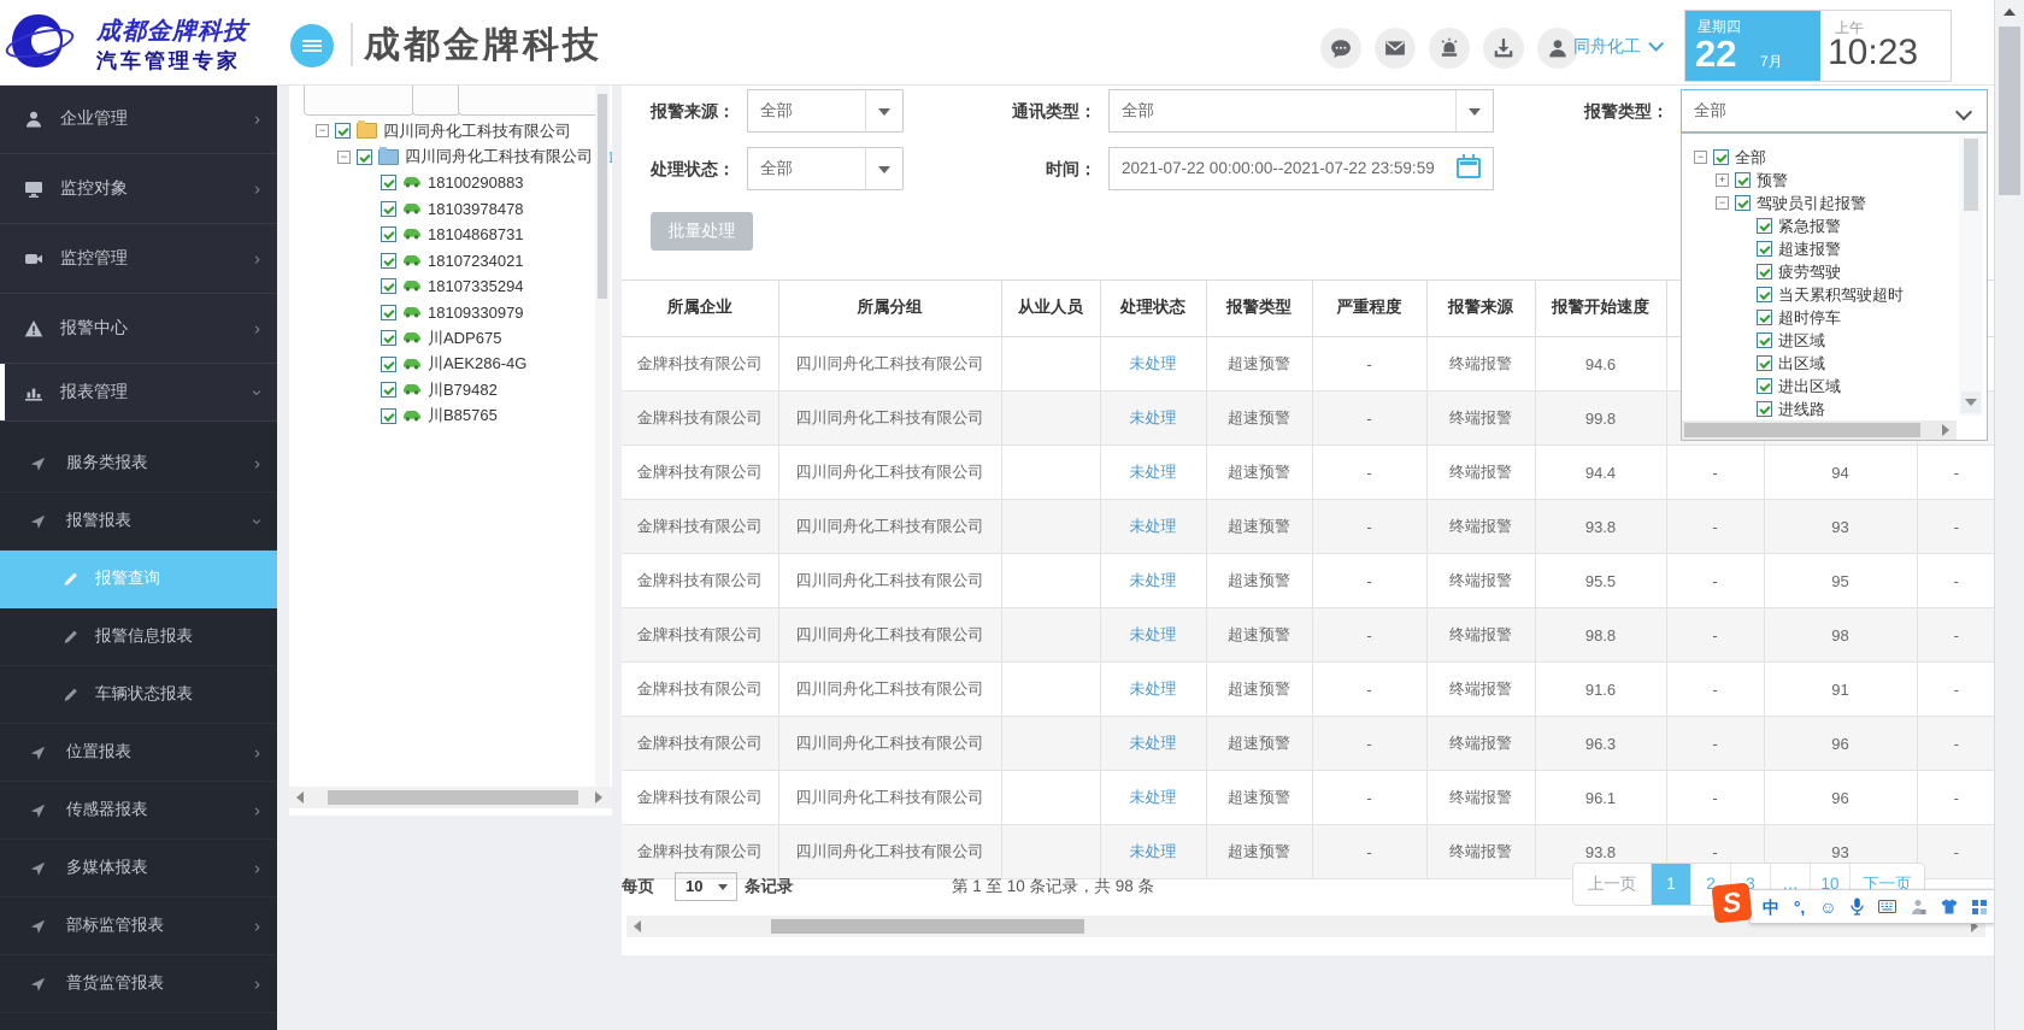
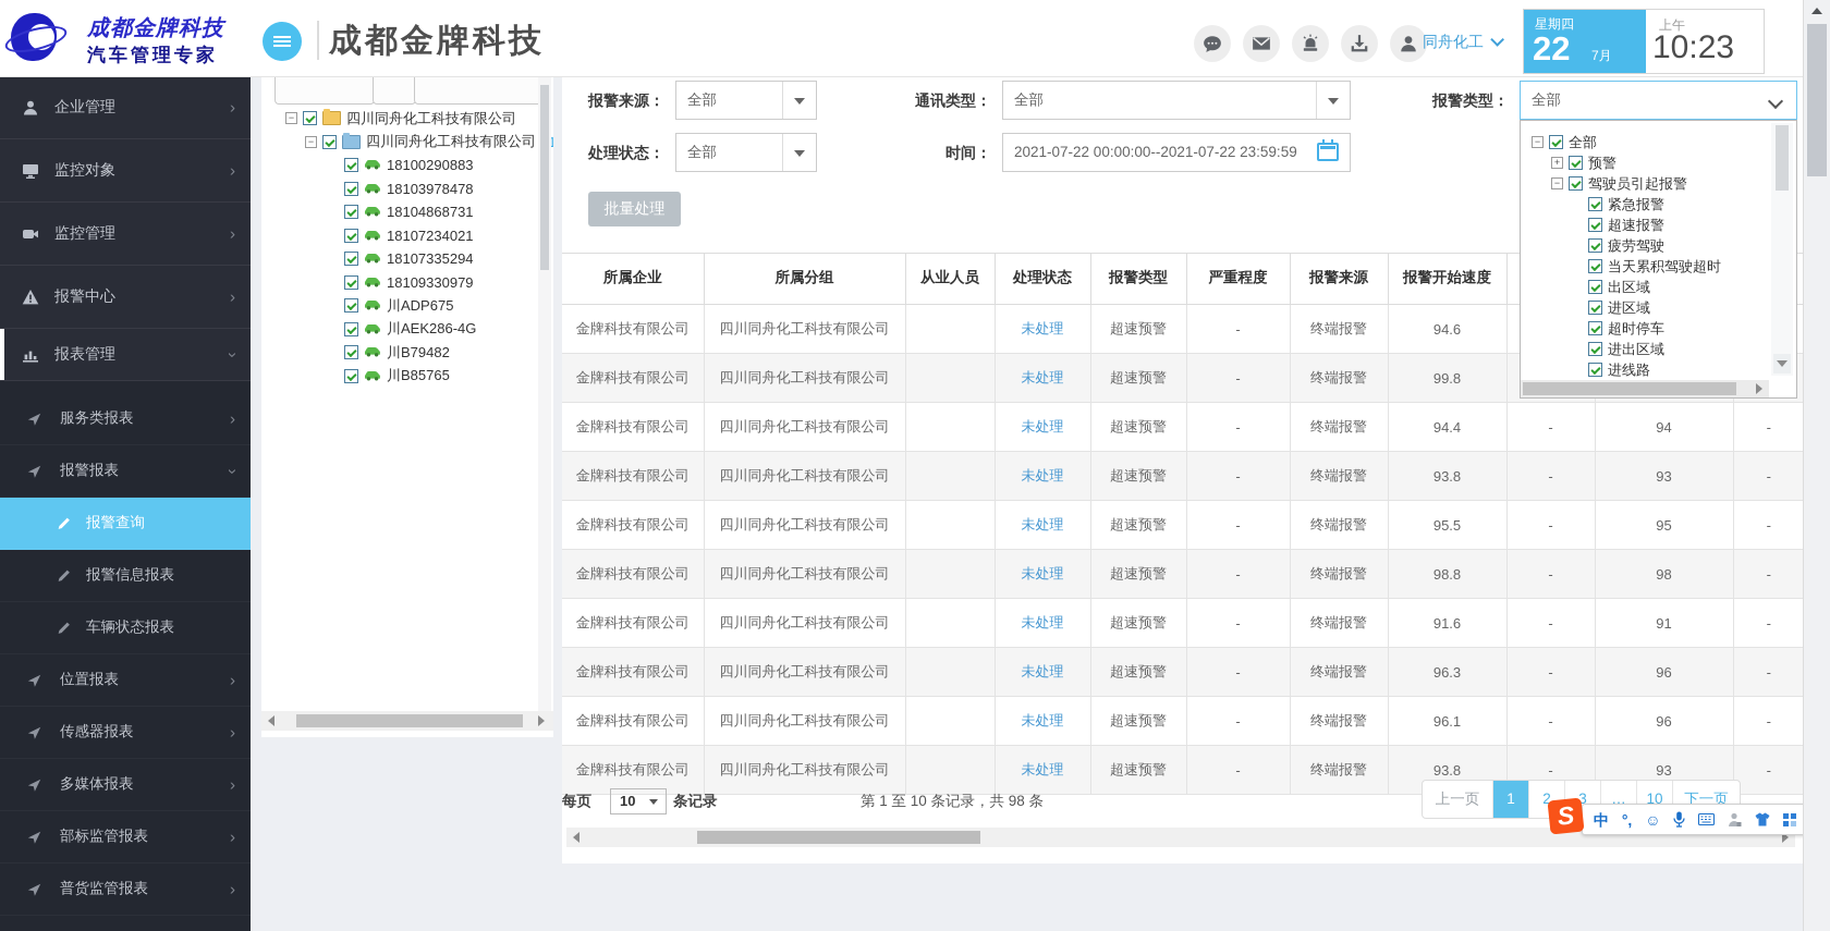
  成都金牌科技
  汽车管理专家
  成都金牌科技
  同舟化工
  星期四
  22
  7月
  上午
  10:23
  企业管理
  ›
  监控对象
  ›
  监控管理
  ›
  报警中心
  ›
  报表管理
  服务类报表
  ›
  报警报表
  报警查询
  报警信息报表
  车辆状态报表
  位置报表
  ›
  传感器报表
  ›
  多媒体报表
  ›
  部标监管报表
  ›
  普货监管报表
  ›
  四川同舟化工科技有限公司
  四川同舟化工科技有限公司
  18100290883
  18103978478
  18104868731
  18107234021
  18107335294
  18109330979
  川ADP675
  川AEK286-4G
  川B79482
  川B85765
  报警来源：
  全部
  通讯类型：
  全部
  报警类型：
  全部
  处理状态：
  全部
  时间：
  2021-07-22 00:00:00--2021-07-22 23:59:59
  批量处理
  所属企业	所属分组	从业人员	处理状态	报警类型	严重程度	报警来源	报警开始速度
  金牌科技有限公司	四川同舟化工科技有限公司		未处理	超速预警	-	终端报警	94.6
  金牌科技有限公司	四川同舟化工科技有限公司		未处理	超速预警	-	终端报警	99.8
  金牌科技有限公司	四川同舟化工科技有限公司		未处理	超速预警	-	终端报警	94.4	-	94	-
  金牌科技有限公司	四川同舟化工科技有限公司		未处理	超速预警	-	终端报警	93.8	-	93	-
  金牌科技有限公司	四川同舟化工科技有限公司		未处理	超速预警	-	终端报警	95.5	-	95	-
  金牌科技有限公司	四川同舟化工科技有限公司		未处理	超速预警	-	终端报警	98.8	-	98	-
  金牌科技有限公司	四川同舟化工科技有限公司		未处理	超速预警	-	终端报警	91.6	-	91	-
  金牌科技有限公司	四川同舟化工科技有限公司		未处理	超速预警	-	终端报警	96.3	-	96	-
  金牌科技有限公司	四川同舟化工科技有限公司		未处理	超速预警	-	终端报警	96.1	-	96	-
  金牌科技有限公司	四川同舟化工科技有限公司		未处理	超速预警	-	终端报警	93.8	-	93	-
  全部
  预警
  驾驶员引起报警
  紧急报警
  超速报警
  疲劳驾驶
  当天累积驾驶超时
- 超时停车
+ 出区域
  进区域
- 出区域
+ 超时停车
  进出区域
  进线路
  每页
  10
  条记录
  第 1 至 10 条记录，共 98 条
  上一页
  1
  2
  3
  …
  10
  下一页
  中
  °,
  ☺
